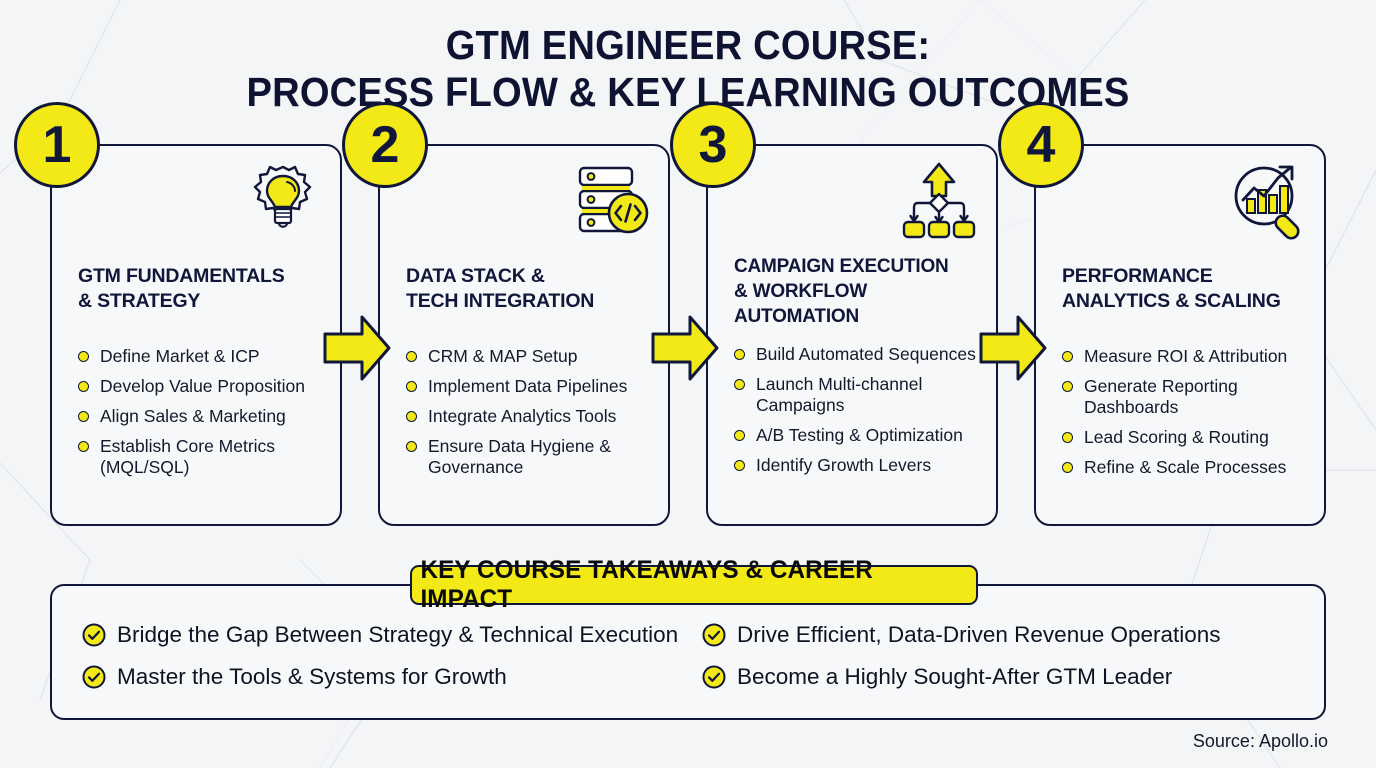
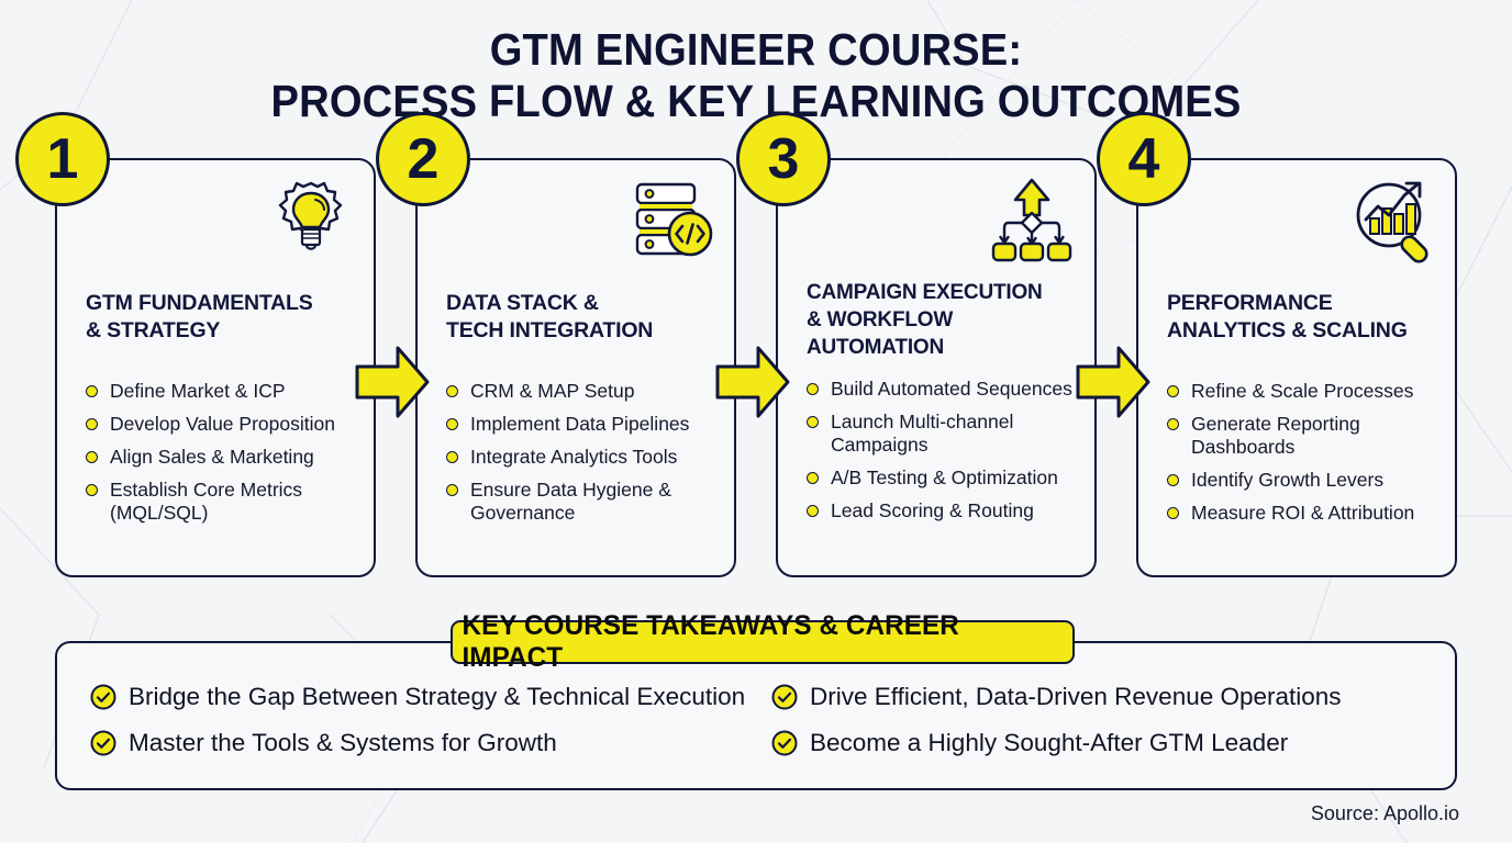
  GTM ENGINEER COURSE:
  PROCESS FLOW & KEY LEARNING OUTCOMES
  1
  GTM FUNDAMENTALS
  & STRATEGY
  Define Market & ICP
  Develop Value Proposition
  Align Sales & Marketing
  Establish Core Metrics (MQL/SQL)
  2
  DATA STACK &
  TECH INTEGRATION
  CRM & MAP Setup
  Implement Data Pipelines
  Integrate Analytics Tools
  Ensure Data Hygiene & Governance
  3
  CAMPAIGN EXECUTION
  & WORKFLOW
  AUTOMATION
  Build Automated Sequences
  Launch Multi-channel Campaigns
  A/B Testing & Optimization
- Identify Growth Levers
+ Lead Scoring & Routing
  4
  PERFORMANCE
  ANALYTICS & SCALING
- Measure ROI & Attribution
+ Refine & Scale Processes
  Generate Reporting Dashboards
- Lead Scoring & Routing
+ Identify Growth Levers
- Refine & Scale Processes
+ Measure ROI & Attribution
  Bridge the Gap Between Strategy & Technical Execution
  Master the Tools & Systems for Growth
  Drive Efficient, Data-Driven Revenue Operations
  Become a Highly Sought-After GTM Leader
  KEY COURSE TAKEAWAYS & CAREER IMPACT
  Source: Apollo.io
